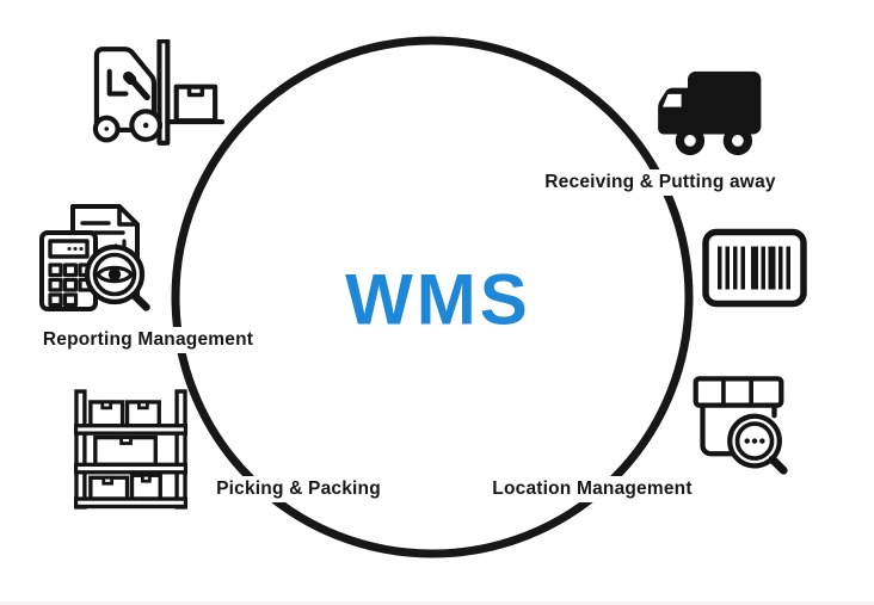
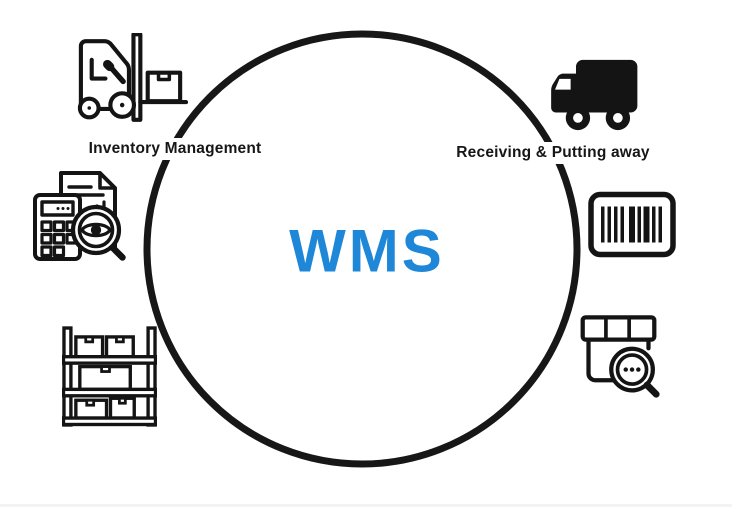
  WMS
+ Inventory Management
  Receiving & Putting away
- Reporting Management
- Picking & Packing
- Location Management
